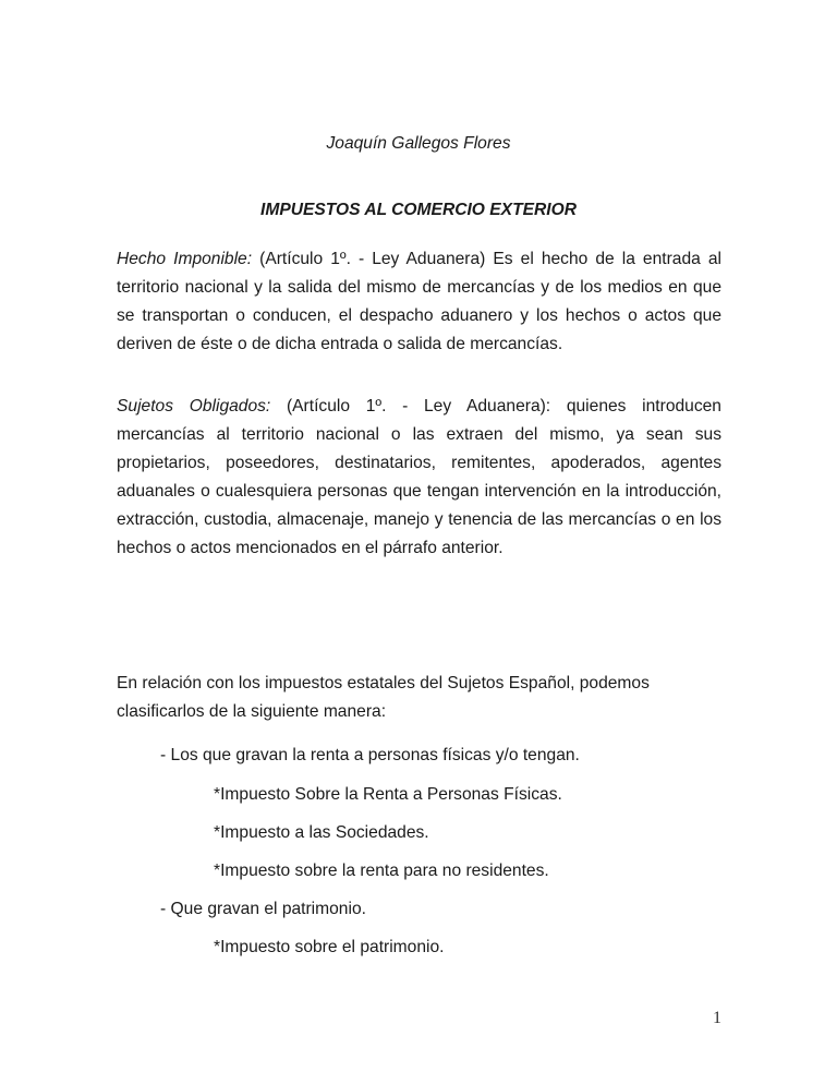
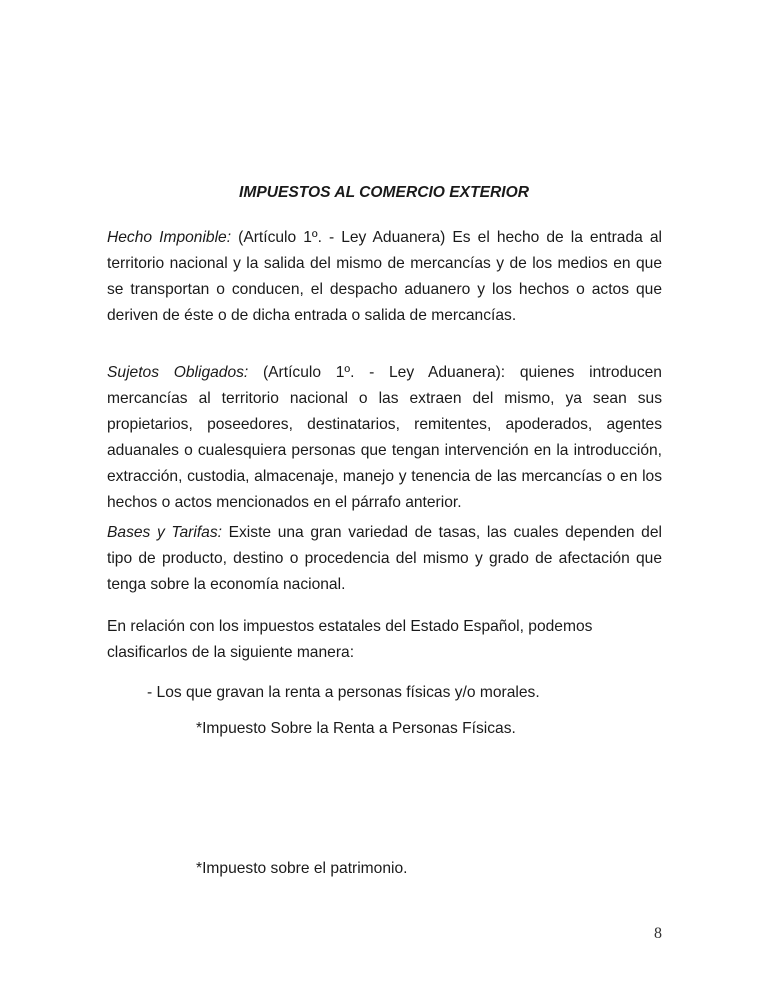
- Joaquín Gallegos Flores
  IMPUESTOS AL COMERCIO EXTERIOR
  Hecho Imponible: (Artículo 1º. - Ley Aduanera) Es el hecho de la entrada al territorio nacional y la salida del mismo de mercancías y de los medios en que se transportan o conducen, el despacho aduanero y los hechos o actos que deriven de éste o de dicha entrada o salida de mercancías.
  Sujetos Obligados: (Artículo 1º. - Ley Aduanera): quienes introducen mercancías al territorio nacional o las extraen del mismo, ya sean sus propietarios, poseedores, destinatarios, remitentes, apoderados, agentes aduanales o cualesquiera personas que tengan intervención en la introducción, extracción, custodia, almacenaje, manejo y tenencia de las mercancías o en los hechos o actos mencionados en el párrafo anterior.
+ Bases y Tarifas: Existe una gran variedad de tasas, las cuales dependen del tipo de producto, destino o procedencia del mismo y grado de afectación que tenga sobre la economía nacional.
- En relación con los impuestos estatales del Sujetos Español, podemos clasificarlos de la siguiente manera:
+ En relación con los impuestos estatales del Estado Español, podemos clasificarlos de la siguiente manera:
- - Los que gravan la renta a personas físicas y/o tengan.
+ - Los que gravan la renta a personas físicas y/o morales.
  *Impuesto Sobre la Renta a Personas Físicas.
- *Impuesto a las Sociedades.
- *Impuesto sobre la renta para no residentes.
- - Que gravan el patrimonio.
  *Impuesto sobre el patrimonio.
- 1
+ 8
